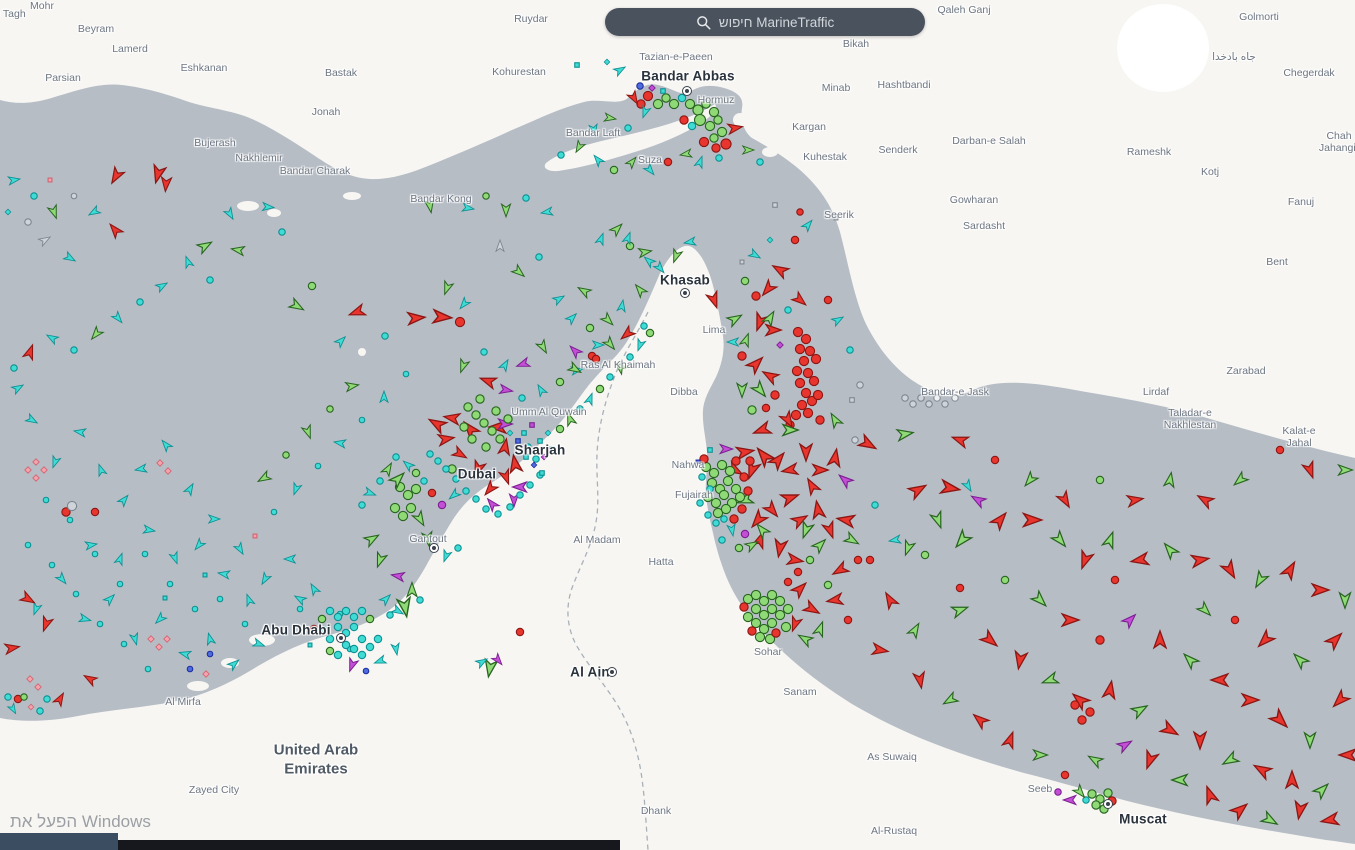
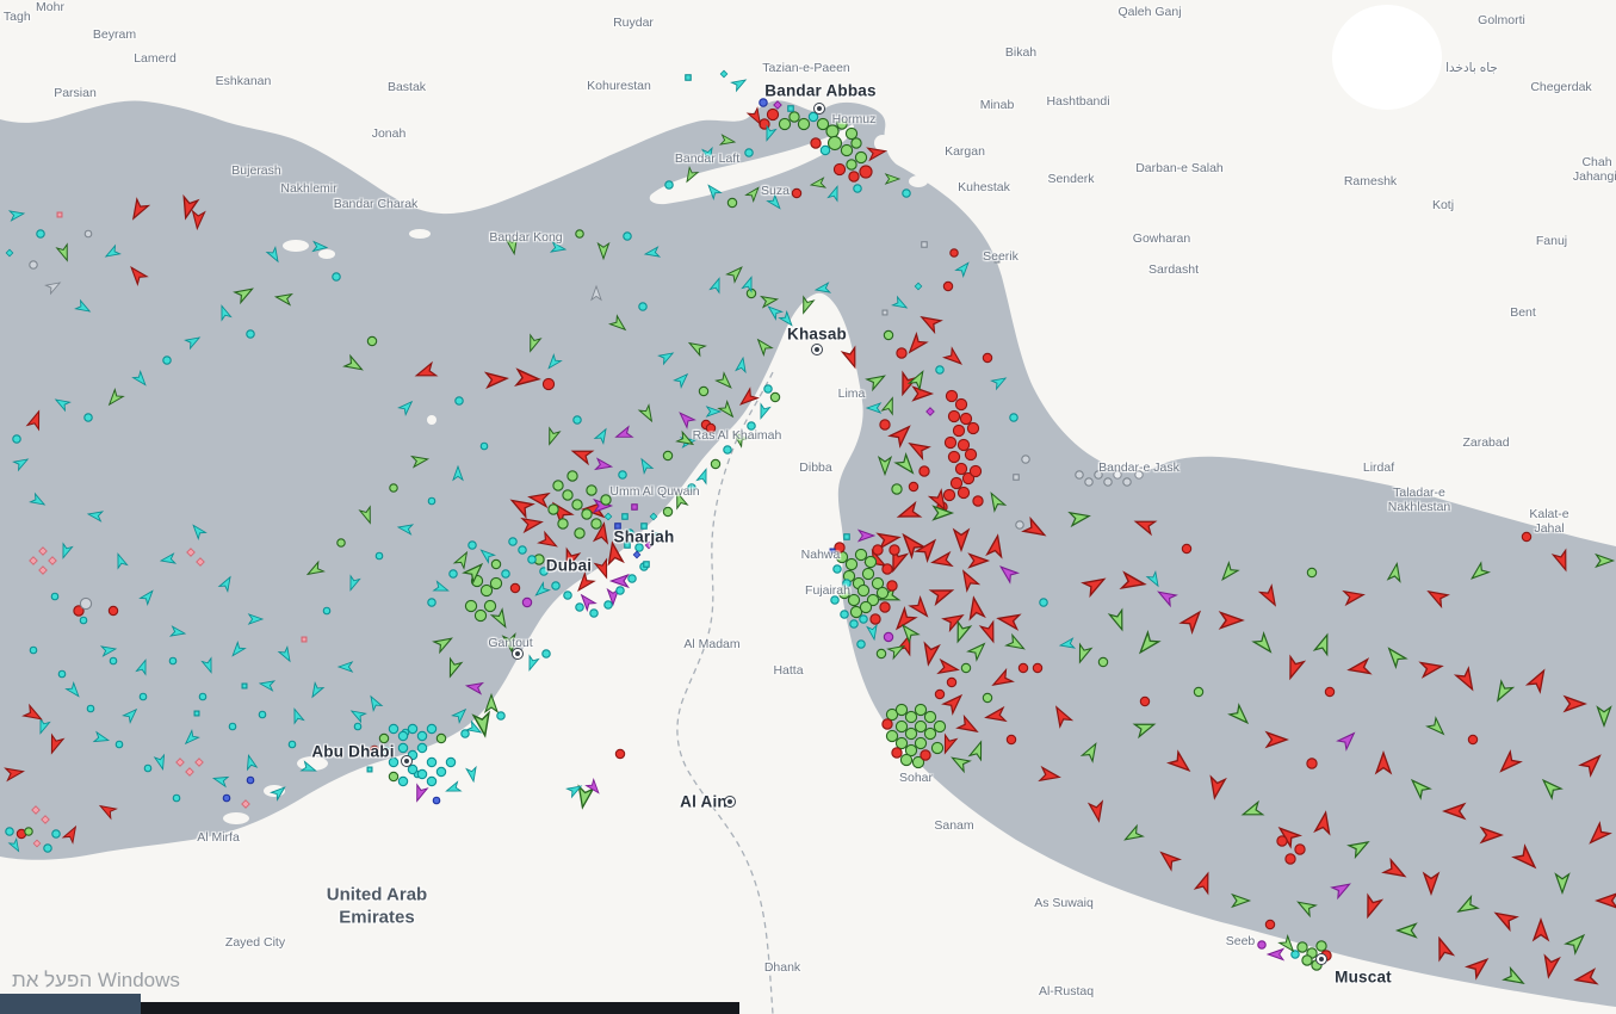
  Tagh
  Mohr
  Beyram
  Lamerd
  Parsian
  Eshkanan
  Bastak
  Jonah
  Ruydar
  Kohurestan
  Tazian-e-Paeen
  Hormuz
  Minab
  Bikah
  Hashtbandi
  Qaleh Ganj
  Golmorti
  جاه بادخدا
  Chegerdak
  Kargan
  Kuhestak
  Senderk
  Darban-e Salah
  Rameshk
  Kotj
  Chah Jahangi
  Fanuj
  Bent
  Bujerash
  Nakhlemir
  Bandar Charak
  Bandar Kong
  Bandar Laft
  Suza
  Seerik
  Gowharan
  Sardasht
  Lima
  Dibba
  Ras Al Khaimah
  Umm Al Quwain
  Nahwa
  Fujairah
  Al Madam
  Hatta
  Gantout
  Sohar
  Sanam
  Al Mirfa
  Zayed City
  As Suwaiq
  Dhank
  Al-Rustaq
  Seeb
  Bandar-e Jask
  Lirdaf
  Zarabad
  Taladar-e
  Nakhlestan
  Kalat-e Jahal
  Bandar Abbas
  Khasab
  Sharjah
  Dubai
  Abu Dhabi
  Al Ain
  Muscat
  United Arab
  Emirates
- חיפוש MarineTraffic
  הפעל את Windows
